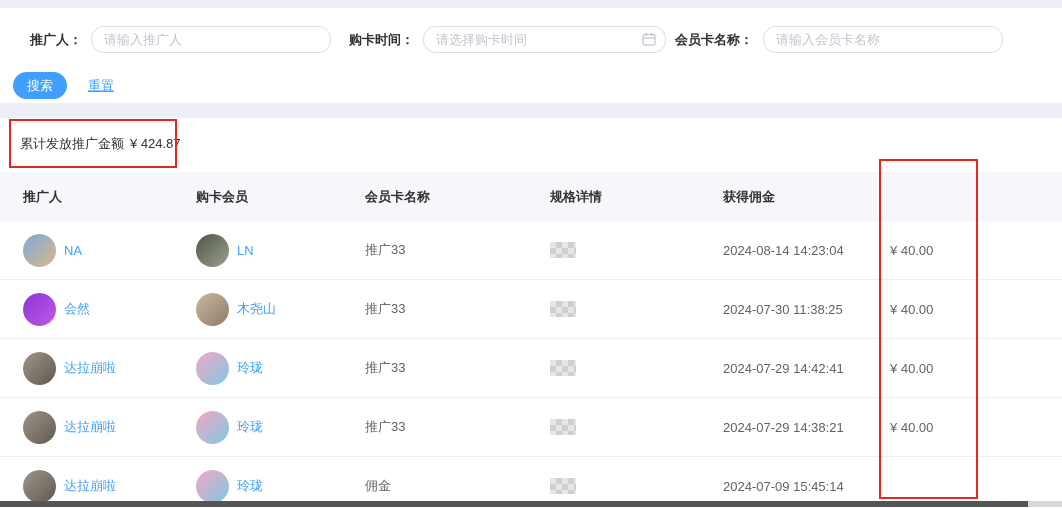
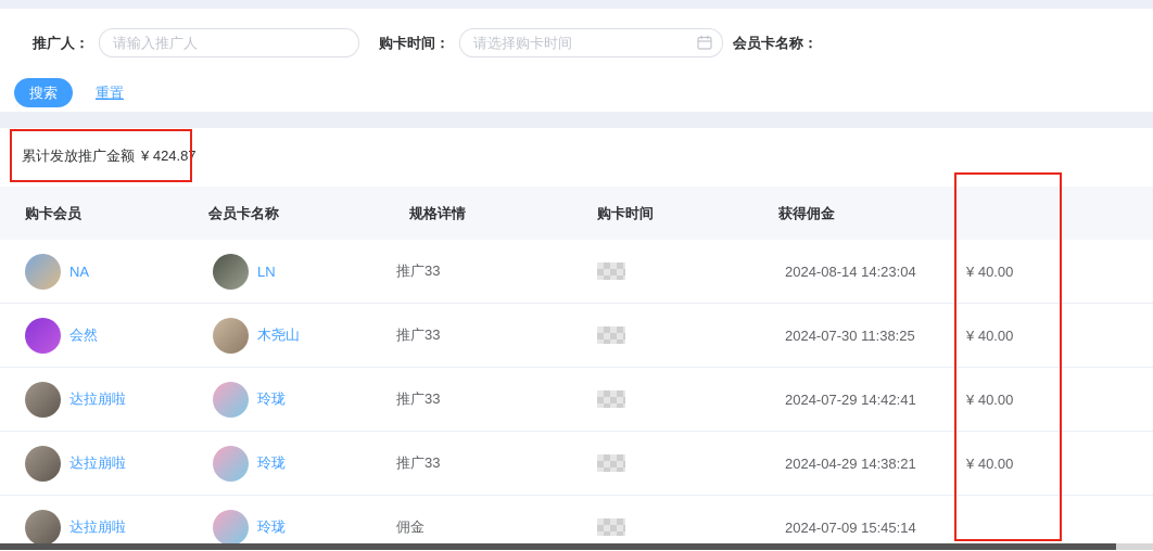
  推广人：
  请输入推广人
  购卡时间：
  请选择购卡时间
  会员卡名称：
- 请输入会员卡名称
  搜索
  重置
  累计发放推广金额 ¥ 424.87
- 推广人
  购卡会员
  会员卡名称
  规格详情
+ 购卡时间
  获得佣金
  NA
  LN
  推广33
  2024-08-14 14:23:04
  ¥ 40.00
  会然
  木尧山
  推广33
  2024-07-30 11:38:25
  ¥ 40.00
  达拉崩啦
  玲珑
  推广33
  2024-07-29 14:42:41
  ¥ 40.00
  达拉崩啦
  玲珑
  推广33
- 2024-07-29 14:38:21
+ 2024-04-29 14:38:21
  ¥ 40.00
  达拉崩啦
  玲珑
  佣金
  2024-07-09 15:45:14
